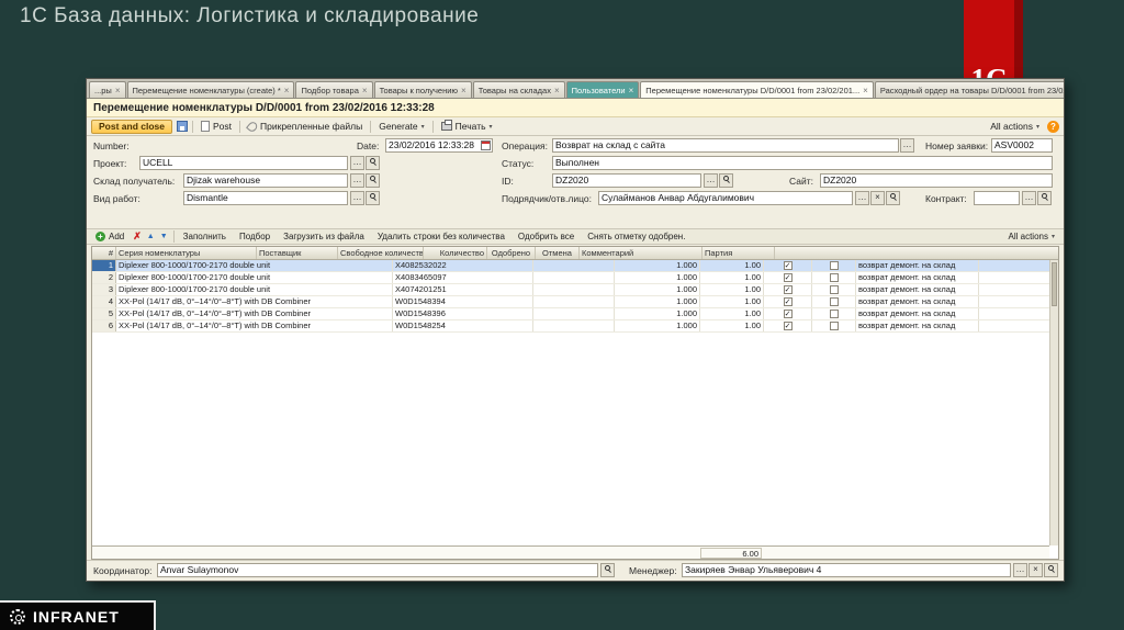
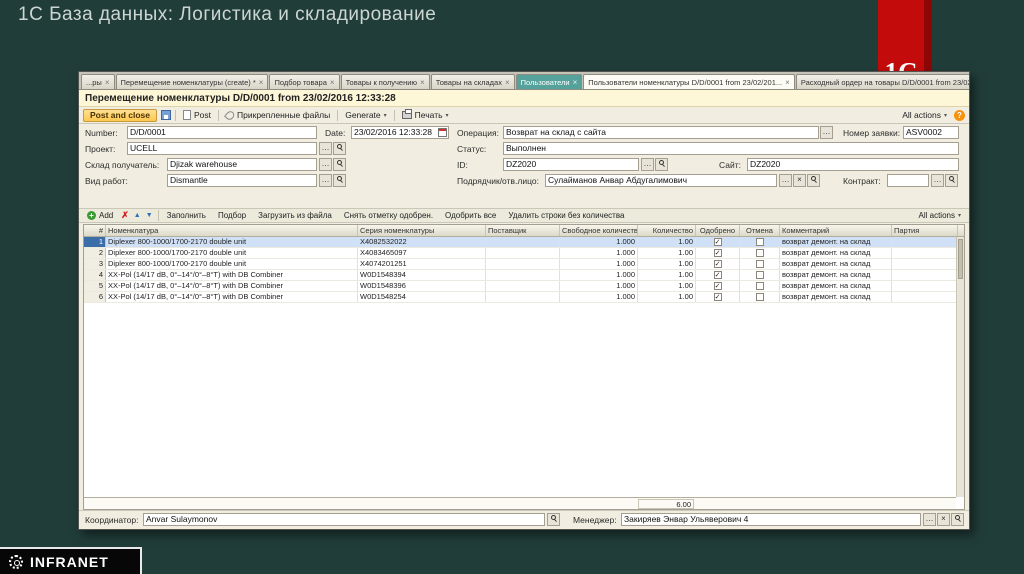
  1С База данных: Логистика и складирование
  ...ры
  ×
  Перемещение номенклатуры (create) *
  ×
  Подбор товара
  ×
  Товары к получению
  ×
  Товары на складах
  ×
  Пользователи
  ×
- Перемещение номенклатуры D/D/0001 from 23/02/201...
+ Пользователи номенклатуры D/D/0001 from 23/02/201...
  ×
  Расходный ордер на товары D/D/0001 from 23/0
  Перемещение номенклатуры D/D/0001 from 23/02/2016 12:33:28
  Post and close
  Post
  Прикрепленные файлы
  Generate
  Печать
  All actions
  ?
  Number:
+ D/D/0001
  Date:
  23/02/2016 12:33:28
  Операция:
  Возврат на склад с сайта
  …
  Номер заявки:
  ASV0002
  Проект:
  UCELL
  …
  Статус:
  Выполнен
  Склад получатель:
  Djizak warehouse
  …
  ID:
  DZ2020
  …
  Сайт:
  DZ2020
  Вид работ:
  Dismantle
  …
  Подрядчик/отв.лицо:
  Сулайманов Анвар Абдугалимович
  …
  ×
  Контракт:
  …
  +
  Add
  ✗
  Заполнить
  Подбор
  Загрузить из файла
- Удалить строки без количества
+ Снять отметку одобрен.
  Одобрить все
- Снять отметку одобрен.
+ Удалить строки без количества
  All actions
  #
+ Номенклатура
  Серия номенклатуры
  Поставщик
  Свободное количеств
  Количество
  Одобрено
  Отмена
  Комментарий
  Партия
  1
  Diplexer 800-1000/1700-2170 double unit
  X4082532022
  1.000
  1.00
  возврат демонт. на склад
  2
  Diplexer 800-1000/1700-2170 double unit
  X4083465097
  1.000
  1.00
  возврат демонт. на склад
  3
  Diplexer 800-1000/1700-2170 double unit
  X4074201251
  1.000
  1.00
  возврат демонт. на склад
  4
  XX-Pol (14/17 dB, 0°–14°/0°–8°T) with DB Combiner
  W0D1548394
  1.000
  1.00
  возврат демонт. на склад
  5
  XX-Pol (14/17 dB, 0°–14°/0°–8°T) with DB Combiner
  W0D1548396
  1.000
  1.00
  возврат демонт. на склад
  6
  XX-Pol (14/17 dB, 0°–14°/0°–8°T) with DB Combiner
  W0D1548254
  1.000
  1.00
  возврат демонт. на склад
  6.00
  Координатор:
  Anvar Sulaymonov
  Менеджер:
  Закиряев Энвар Ульяверович 4
  …
  ×
  INFRANET
